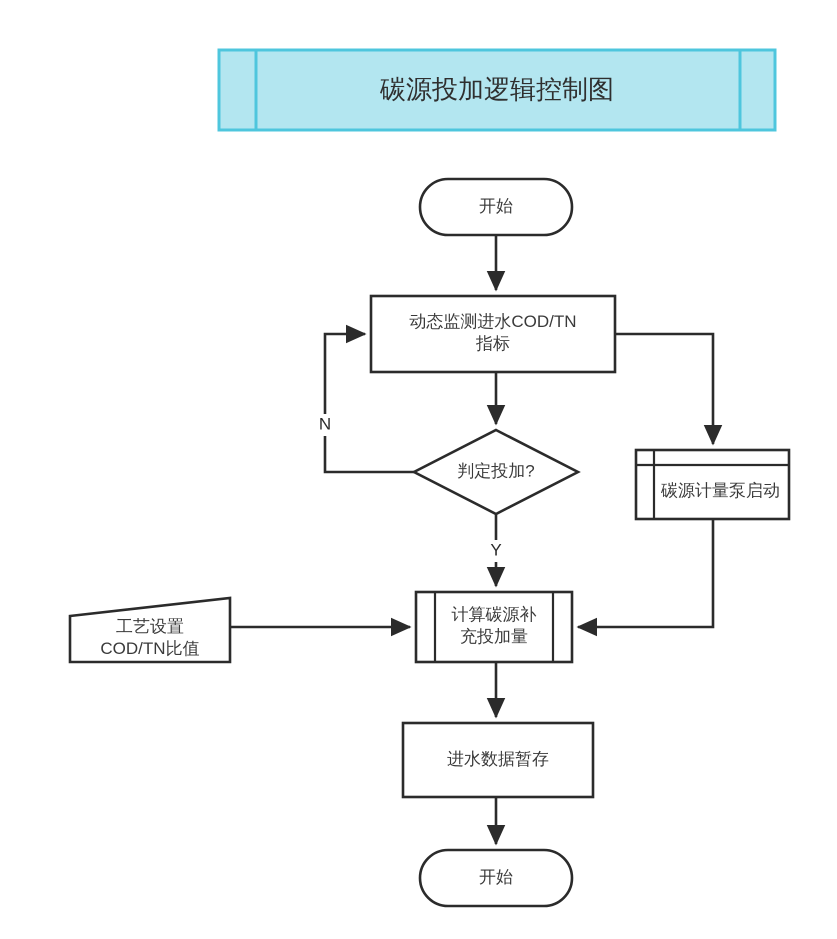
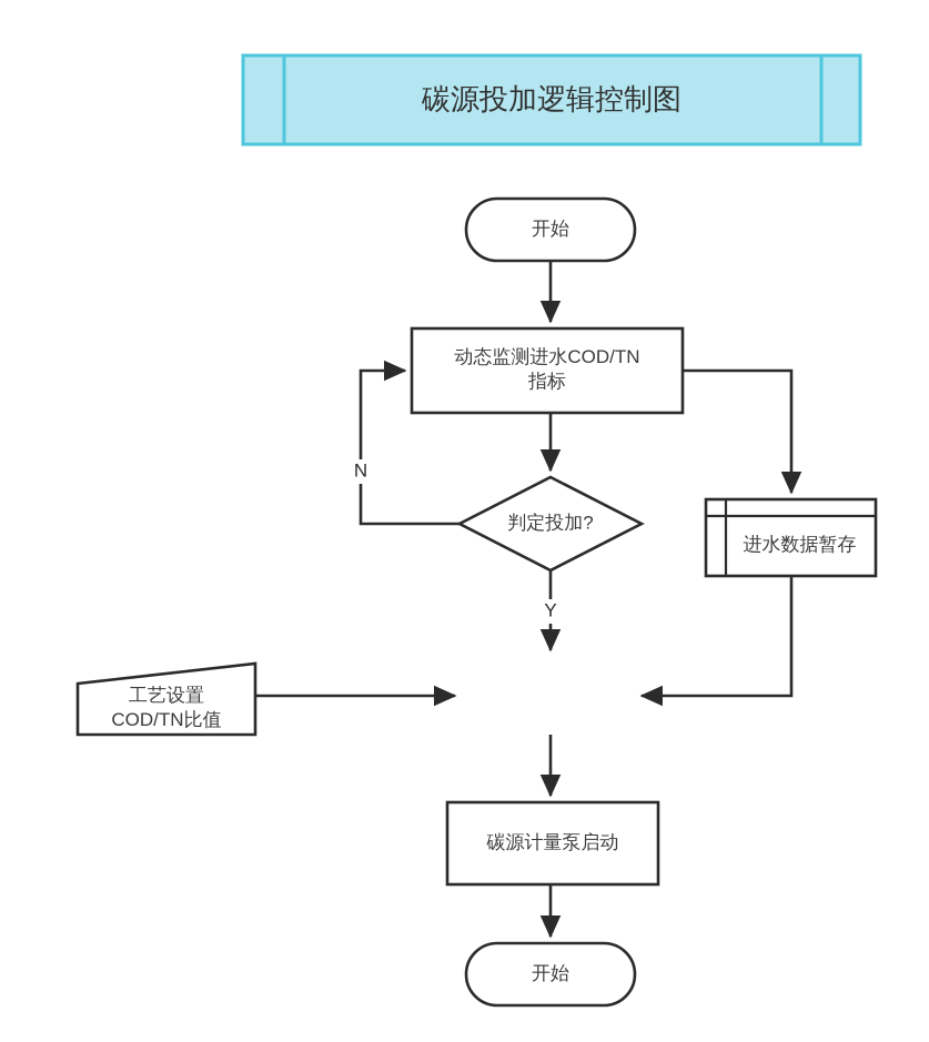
  碳源投加逻辑控制图
  开始
  动态监测进水COD/TN 指标
  判定投加?
- 碳源计量泵启动
+ 进水数据暂存
- 计算碳源补充投加量
  工艺设置 COD/TN比值
- 进水数据暂存
+ 碳源计量泵启动
  开始
  N
  Y
